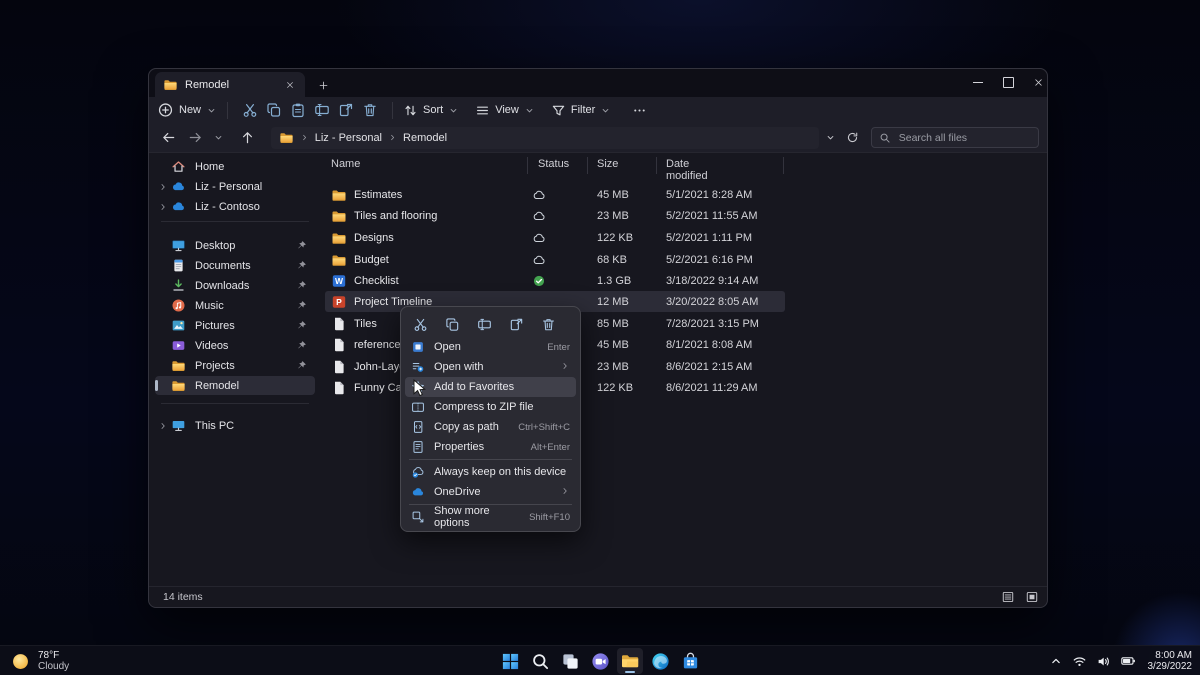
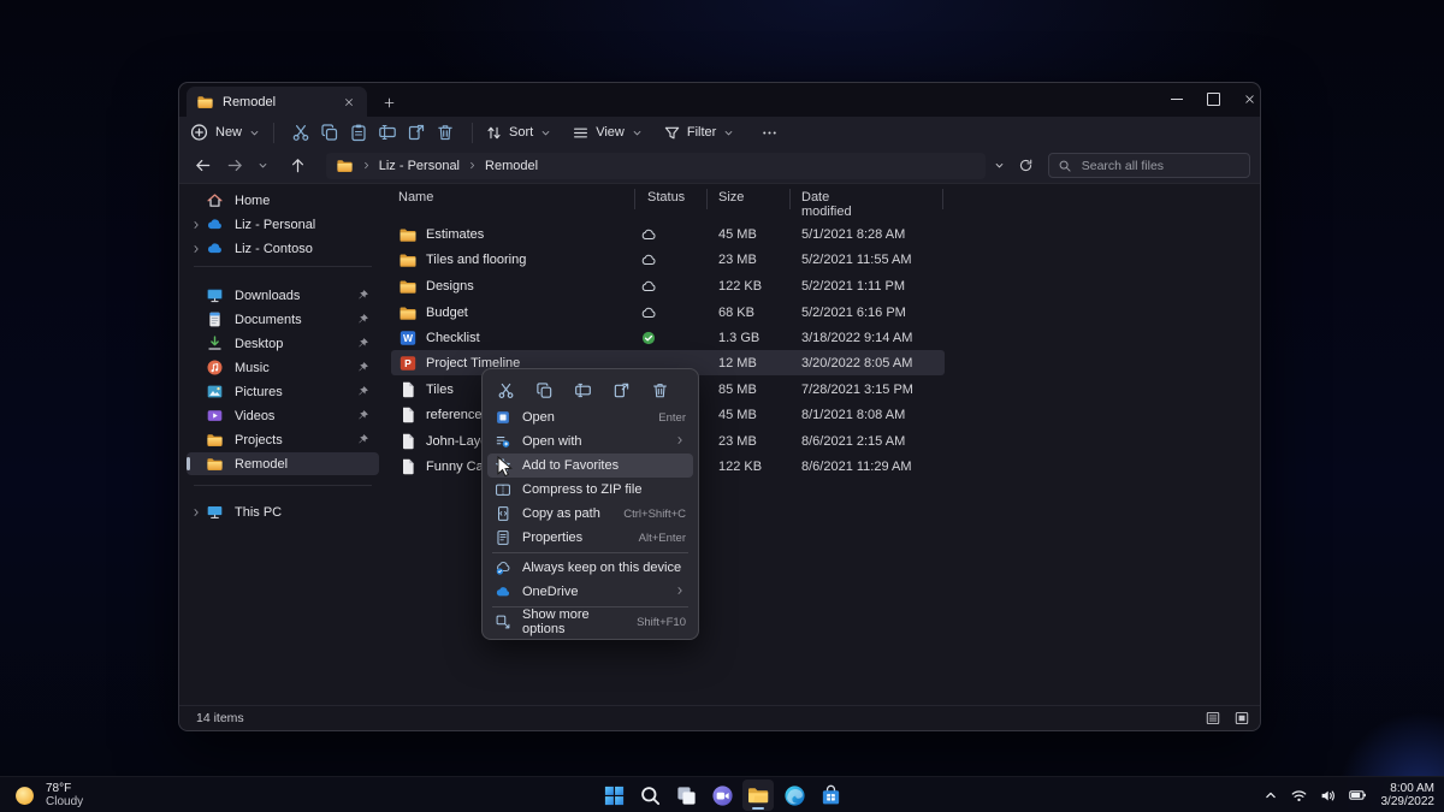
  Remodel
  New
  Sort
  View
  Filter
  Liz - Personal
  Remodel
  Search all files
  Home
  Liz - Personal
  Liz - Contoso
- Desktop
+ Downloads
  Documents
- Downloads
+ Desktop
  Music
  Pictures
  Videos
  Projects
  Remodel
  This PC
  Name
  Status
  Size
  Date modified
  Estimates
  45 MB
  5/1/2021 8:28 AM
  Tiles and flooring
  23 MB
  5/2/2021 11:55 AM
  Designs
  122 KB
  5/2/2021 1:11 PM
  Budget
  68 KB
  5/2/2021 6:16 PM
  Checklist
  1.3 GB
  3/18/2022 9:14 AM
  Project Timeline
  12 MB
  3/20/2022 8:05 AM
  Tiles
  85 MB
  7/28/2021 3:15 PM
  45 MB
  8/1/2021 8:08 AM
  John-Lay
  23 MB
  8/6/2021 2:15 AM
  122 KB
  8/6/2021 11:29 AM
  14 items
  Open
  Enter
  Open with
  Add to Favorites
  Compress to ZIP file
  Copy as path
  Ctrl+Shift+C
  Properties
  Alt+Enter
  Always keep on this device
  OneDrive
  Show more options
  Shift+F10
  78°F
  Cloudy
  8:00 AM
  3/29/2022
